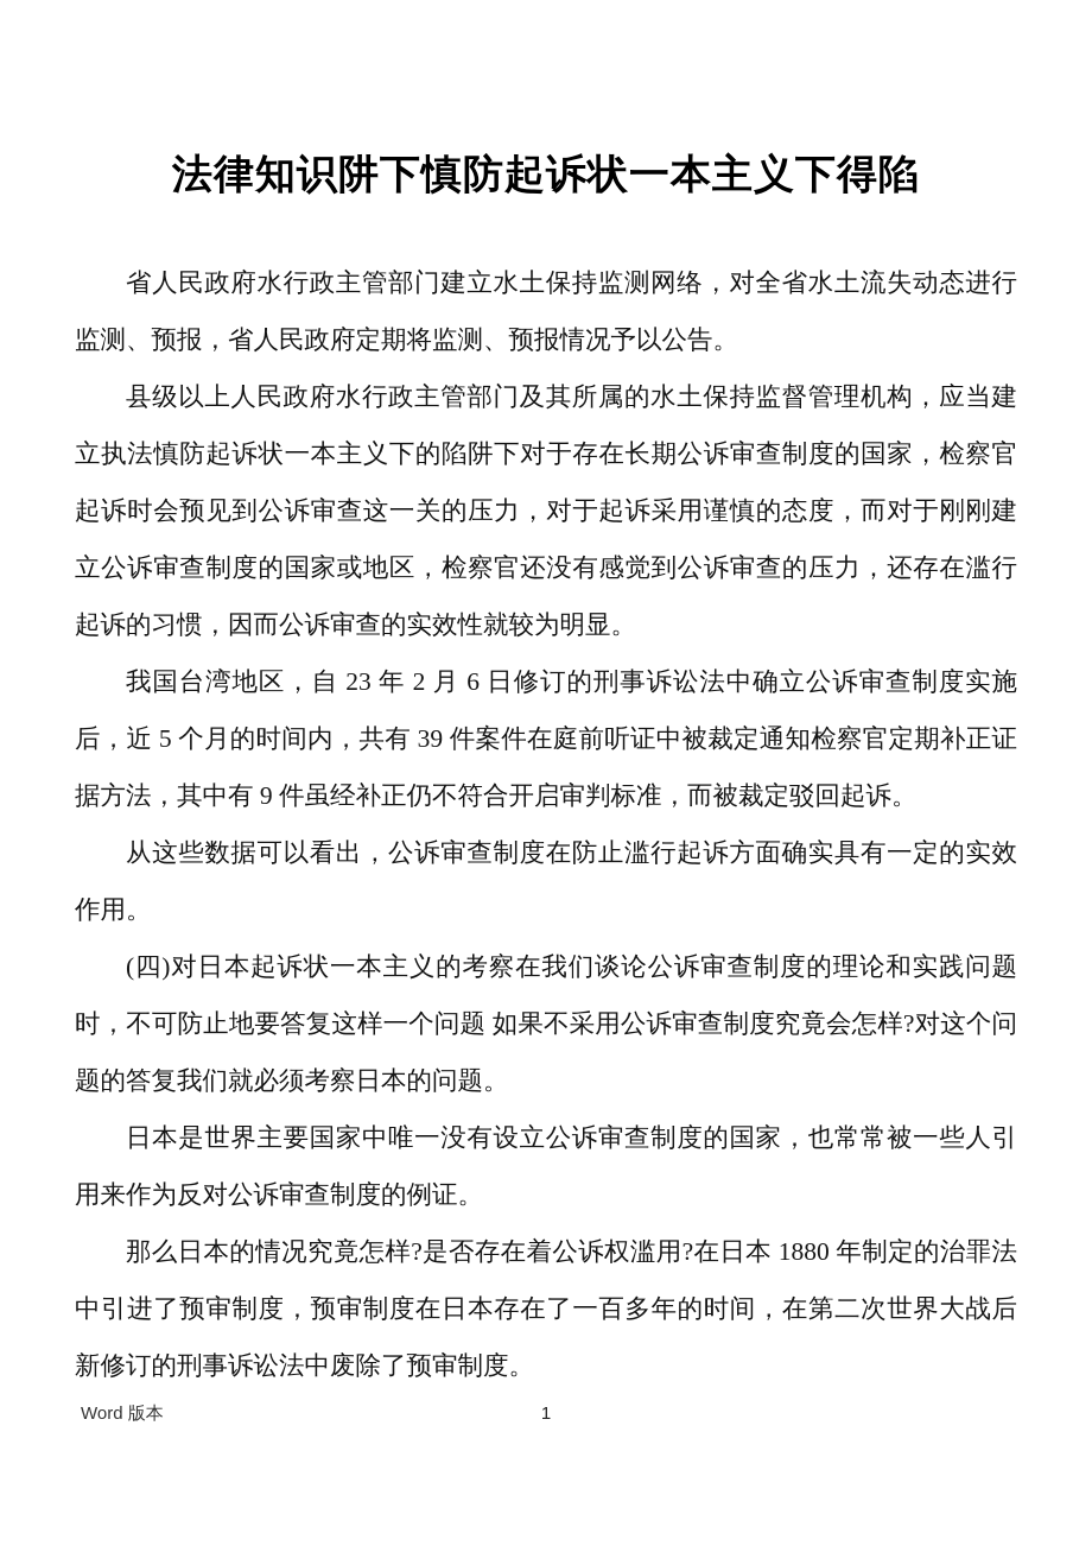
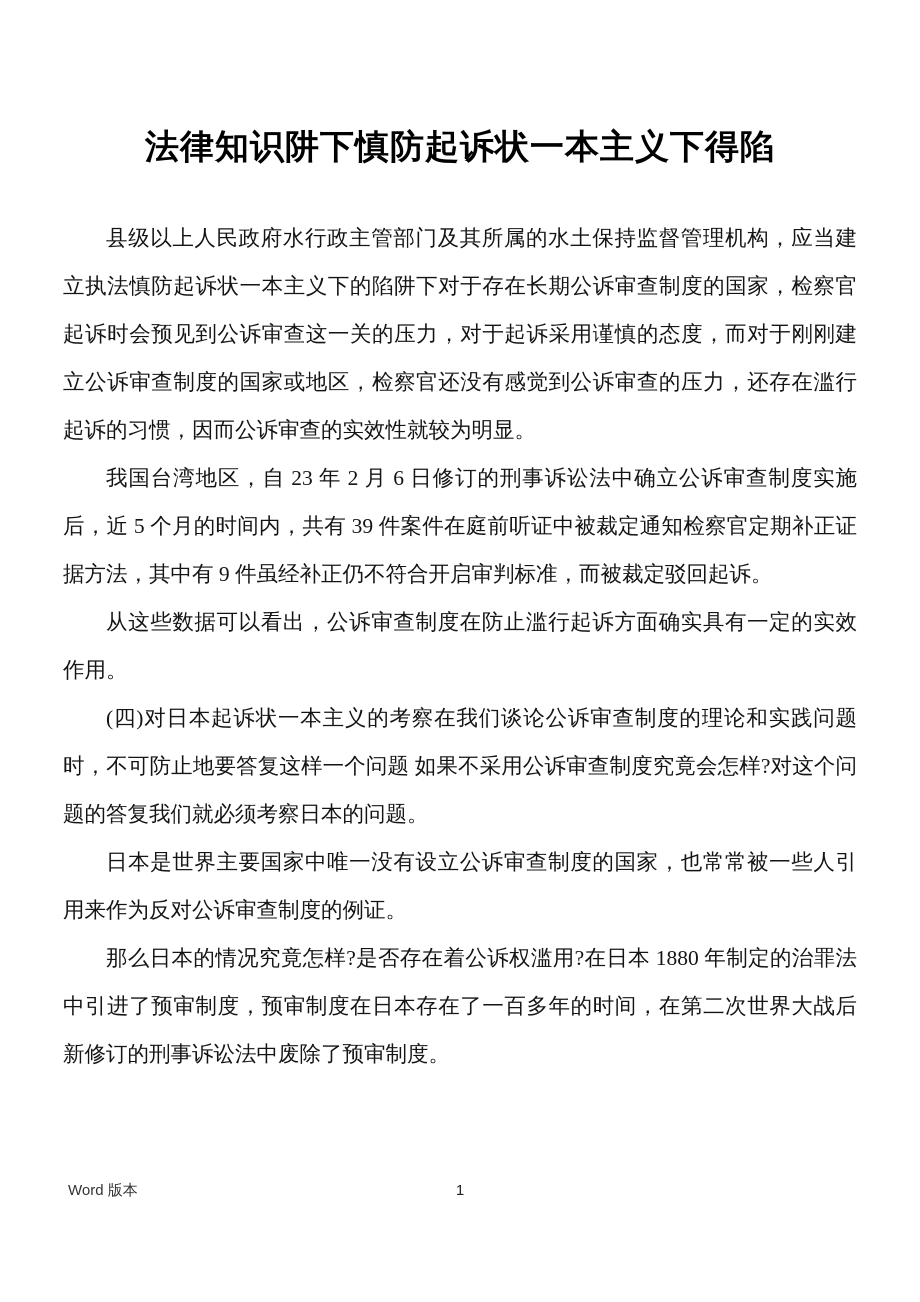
  法律知识阱下慎防起诉状一本主义下得陷
- 省人民政府水行政主管部门建立水土保持监测网络，对全省水土流失动态进行监测、预报，省人民政府定期将监测、预报情况予以公告。
  县级以上人民政府水行政主管部门及其所属的水土保持监督管理机构，应当建立执法慎防起诉状一本主义下的陷阱下对于存在长期公诉审查制度的国家，检察官起诉时会预见到公诉审查这一关的压力，对于起诉采用谨慎的态度，而对于刚刚建立公诉审查制度的国家或地区，检察官还没有感觉到公诉审查的压力，还存在滥行起诉的习惯，因而公诉审查的实效性就较为明显。
  我国台湾地区，自 23 年 2 月 6 日修订的刑事诉讼法中确立公诉审查制度实施后，近 5 个月的时间内，共有 39 件案件在庭前听证中被裁定通知检察官定期补正证据方法，其中有 9 件虽经补正仍不符合开启审判标准，而被裁定驳回起诉。
  从这些数据可以看出，公诉审查制度在防止滥行起诉方面确实具有一定的实效作用。
  (四)对日本起诉状一本主义的考察在我们谈论公诉审查制度的理论和实践问题时，不可防止地要答复这样一个问题 如果不采用公诉审查制度究竟会怎样?对这个问题的答复我们就必须考察日本的问题。
  日本是世界主要国家中唯一没有设立公诉审查制度的国家，也常常被一些人引用来作为反对公诉审查制度的例证。
  那么日本的情况究竟怎样?是否存在着公诉权滥用?在日本 1880 年制定的治罪法中引进了预审制度，预审制度在日本存在了一百多年的时间，在第二次世界大战后新修订的刑事诉讼法中废除了预审制度。
  Word 版本
  1
